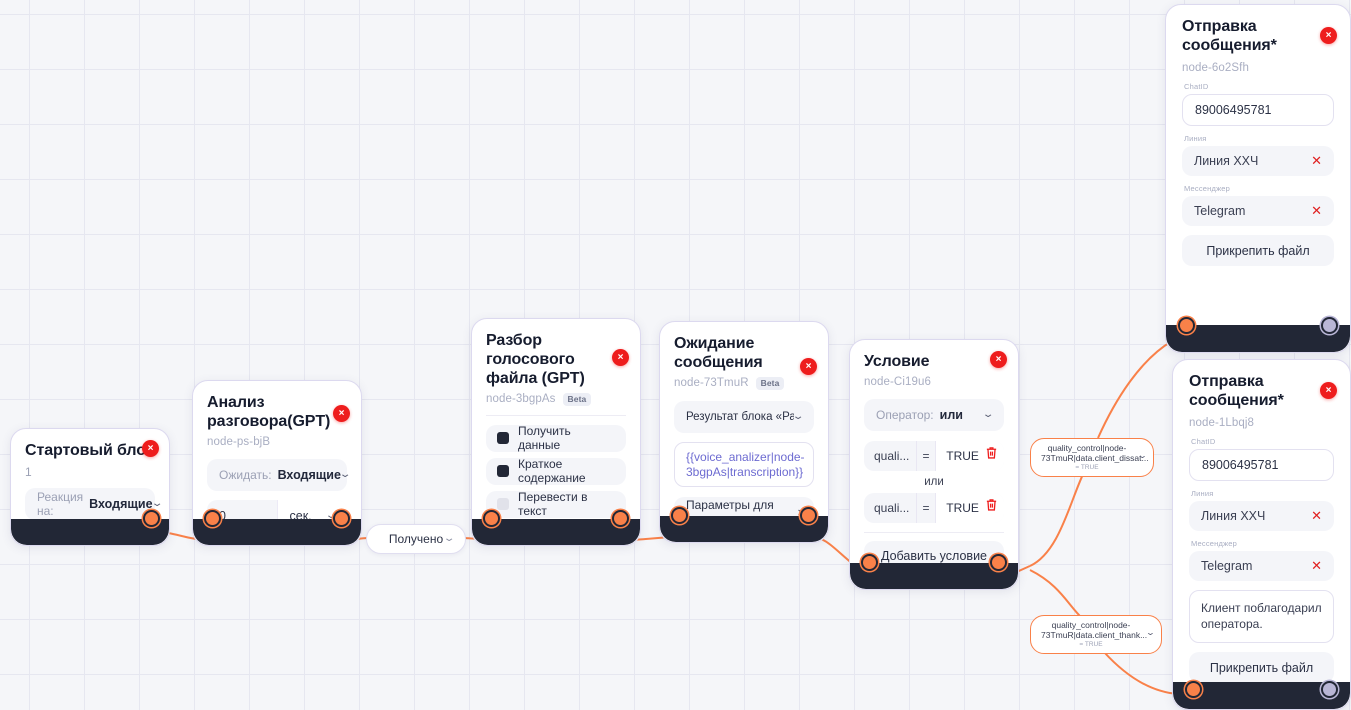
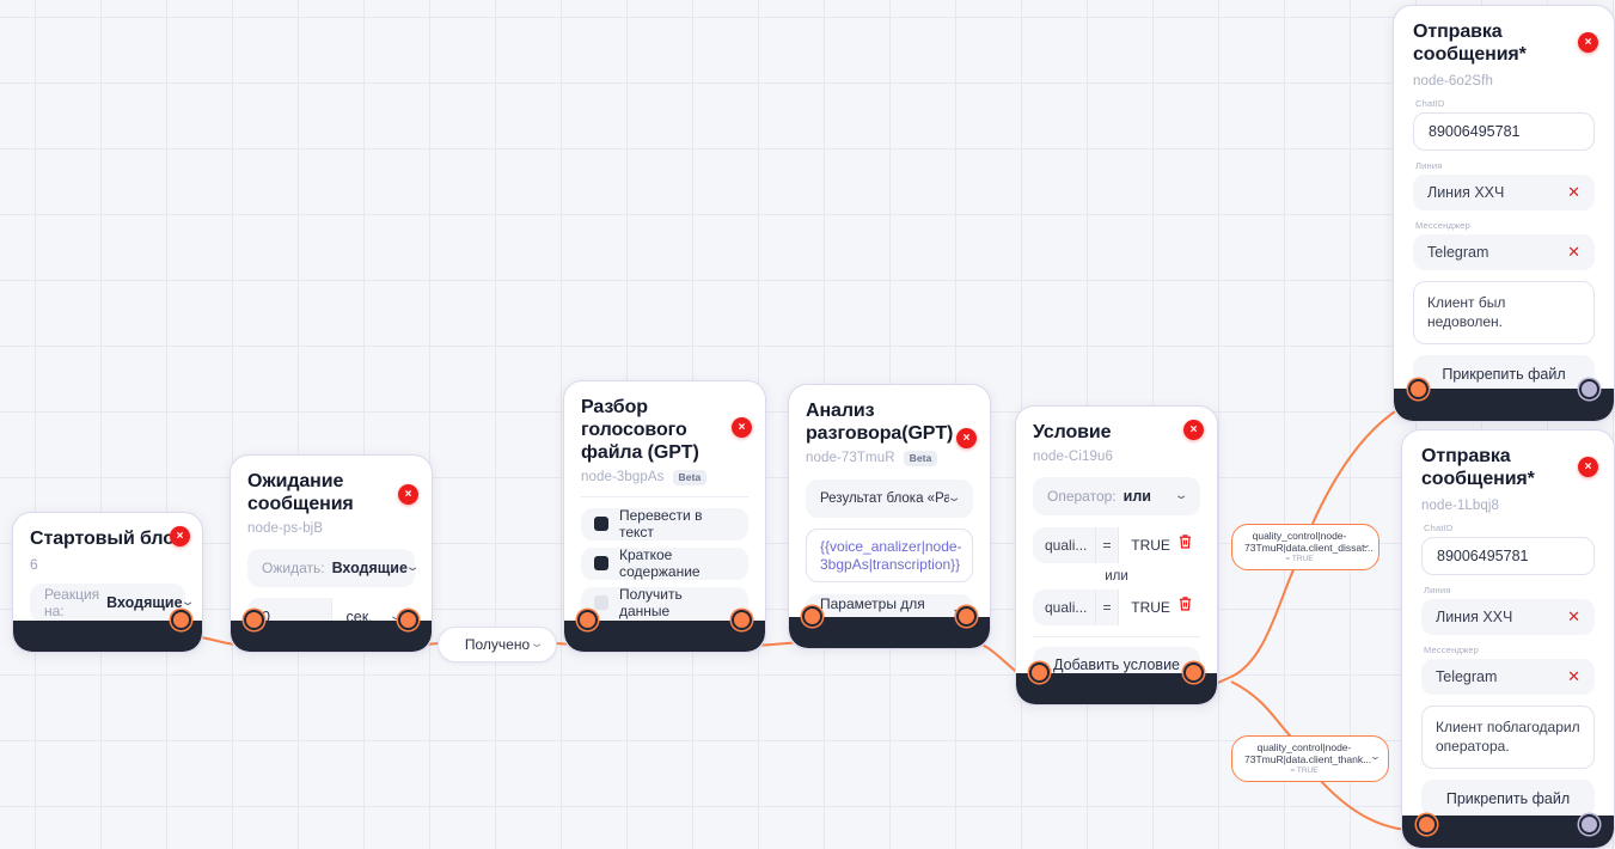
  Стартовый бло
- 1
+ 6
  Реакция на:
  Входящие
  ⌄
  ×
- Анализ разговора(GPT)
+ Ожидание сообщения
  node-ps-bjB
  Ожидать:
  Входящие
  ⌄
  0
  сек.
  ⌄
  ×
  Получено
  ⌄
  Разбор голосового файла (GPT)
  node-3bgpAs
  Beta
- Получить данные
+ Перевести в текст
  Краткое содержание
- Перевести в текст
+ Получить данные
  ×
- Ожидание сообщения
+ Анализ разговора(GPT)
  node-73TmuR
  Beta
  Результат блока «Ра
  ⌄
  {{voice_analizer|node-3bgpAs|transcription}}
  ×
  Условие
  node-Ci19u6
  Оператор:
  или
  ⌄
  quali...
  =
  TRUE
  или
  quali...
  =
  TRUE
  Добавить условие
  ×
  quality_control|node-
  73TmuR|data.client_diss.
  ⌄
  quality_control|node-
  73TmuR|data.client_thank..
  ⌄
  Отправка сообщения*
  node-6o2Sfh
  ChatID
  89006495781
  Линия
  Линия ХХЧ
  ✕
  Мессенджер
  Telegram
  ✕
+ Клиент был недоволен.
  Прикрепить файл
  ×
  Отправка сообщения*
  node-1Lbqj8
  ChatID
  89006495781
  Линия
  Линия ХХЧ
  ✕
  Мессенджер
  Telegram
  ✕
  Клиент поблагодарил оператора.
  Прикрепить файл
  ×
